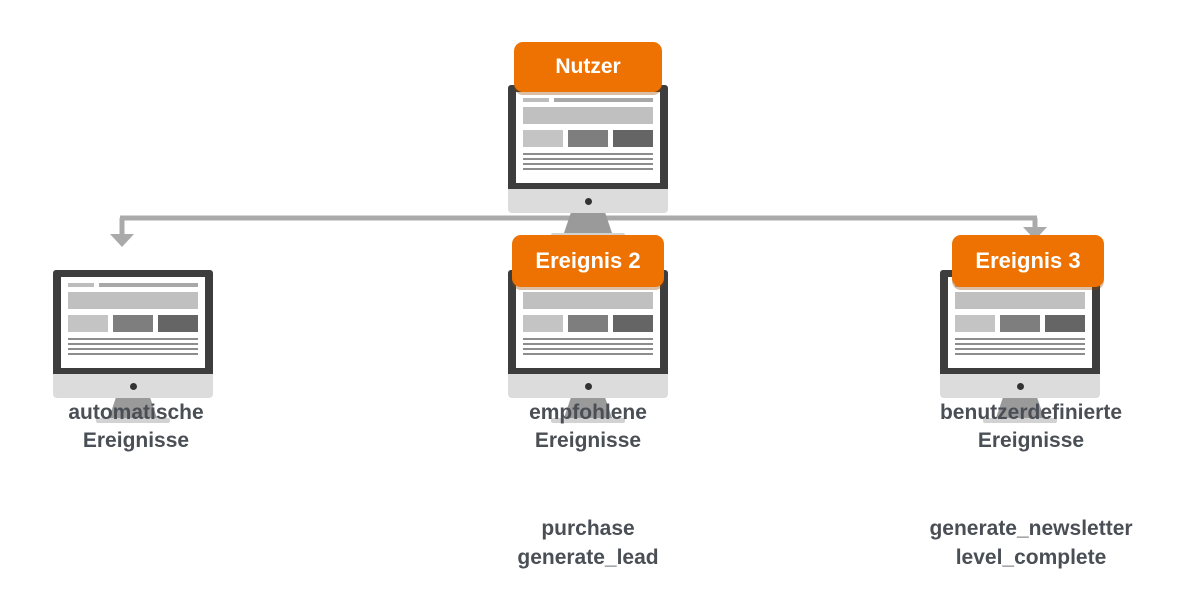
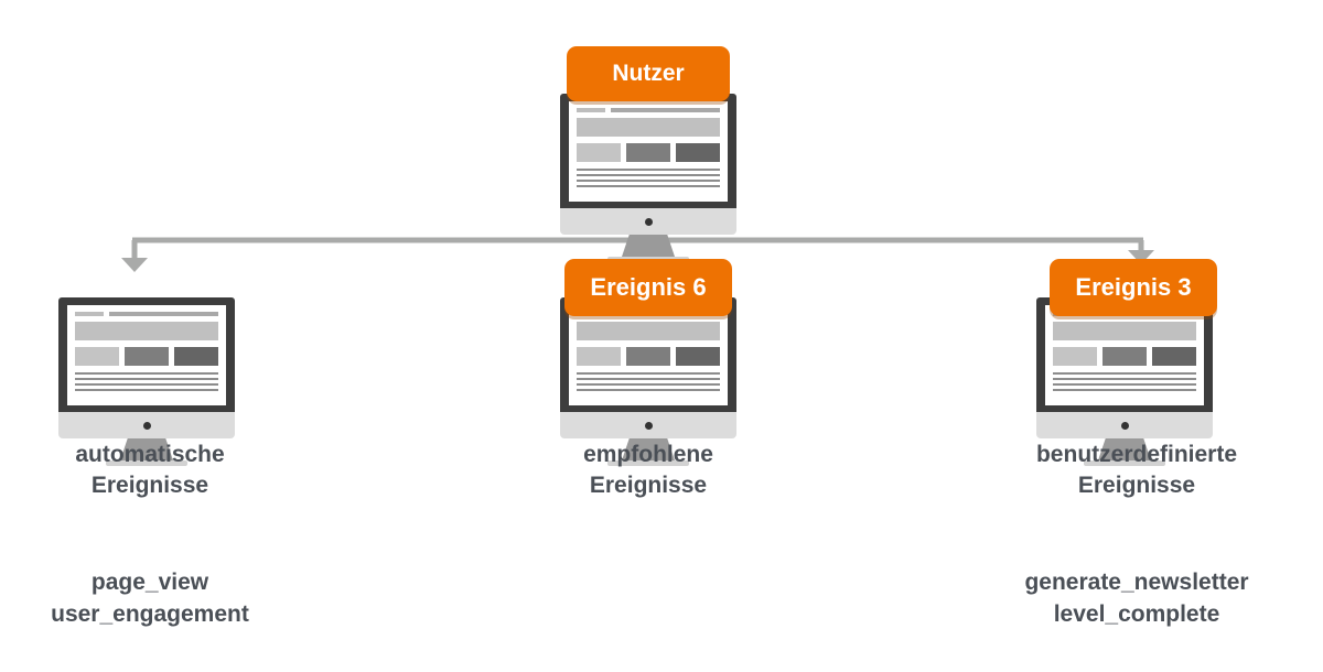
  Nutzer
  automatische
  Ereignisse
+ page_view
+ user_engagement
- Ereignis 2
+ Ereignis 6
  empfohlene
  Ereignisse
- purchase
- generate_lead
  Ereignis 3
  benutzerdefinierte
  Ereignisse
  generate_newsletter
  level_complete
